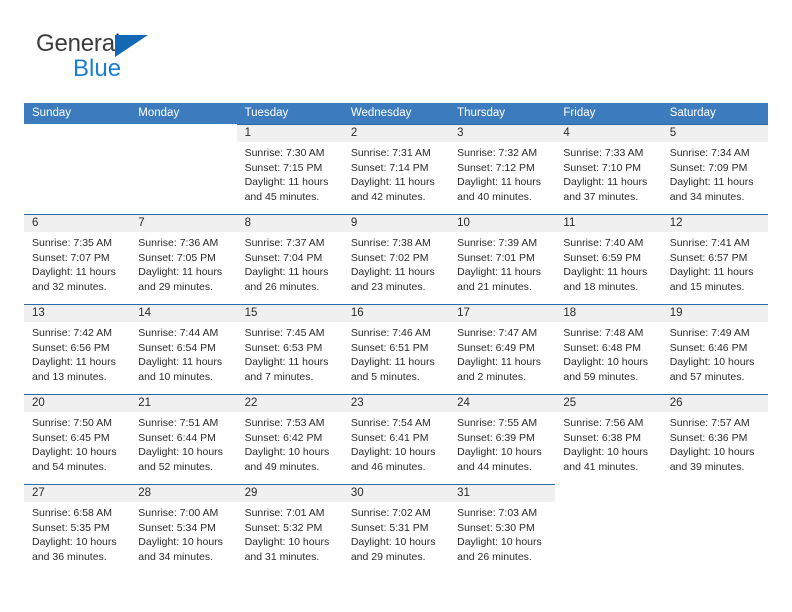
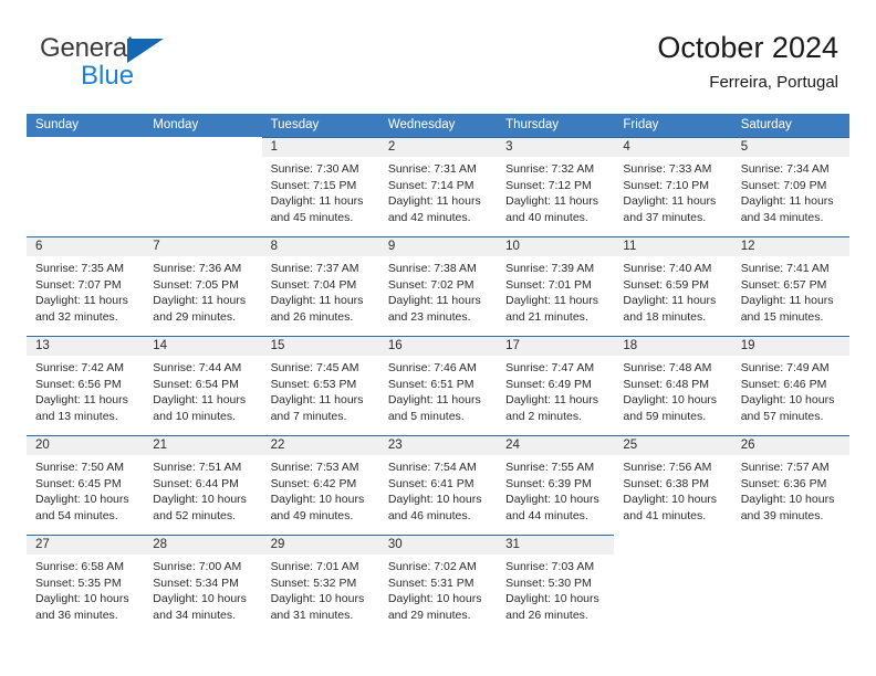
  General
  Blue
+ October 2024
+ Ferreira, Portugal
  Sunday
  Monday
  Tuesday
  Wednesday
  Thursday
  Friday
  Saturday
  1
  Sunrise: 7:30 AM
  Sunset: 7:15 PM
  Daylight: 11 hours
  and 45 minutes.
  2
  Sunrise: 7:31 AM
  Sunset: 7:14 PM
  Daylight: 11 hours
  and 42 minutes.
  3
  Sunrise: 7:32 AM
  Sunset: 7:12 PM
  Daylight: 11 hours
  and 40 minutes.
  4
  Sunrise: 7:33 AM
  Sunset: 7:10 PM
  Daylight: 11 hours
  and 37 minutes.
  5
  Sunrise: 7:34 AM
  Sunset: 7:09 PM
  Daylight: 11 hours
  and 34 minutes.
  6
  Sunrise: 7:35 AM
  Sunset: 7:07 PM
  Daylight: 11 hours
  and 32 minutes.
  7
  Sunrise: 7:36 AM
  Sunset: 7:05 PM
  Daylight: 11 hours
  and 29 minutes.
  8
  Sunrise: 7:37 AM
  Sunset: 7:04 PM
  Daylight: 11 hours
  and 26 minutes.
  9
  Sunrise: 7:38 AM
  Sunset: 7:02 PM
  Daylight: 11 hours
  and 23 minutes.
  10
  Sunrise: 7:39 AM
  Sunset: 7:01 PM
  Daylight: 11 hours
  and 21 minutes.
  11
  Sunrise: 7:40 AM
  Sunset: 6:59 PM
  Daylight: 11 hours
  and 18 minutes.
  12
  Sunrise: 7:41 AM
  Sunset: 6:57 PM
  Daylight: 11 hours
  and 15 minutes.
  13
  Sunrise: 7:42 AM
  Sunset: 6:56 PM
  Daylight: 11 hours
  and 13 minutes.
  14
  Sunrise: 7:44 AM
  Sunset: 6:54 PM
  Daylight: 11 hours
  and 10 minutes.
  15
  Sunrise: 7:45 AM
  Sunset: 6:53 PM
  Daylight: 11 hours
  and 7 minutes.
  16
  Sunrise: 7:46 AM
  Sunset: 6:51 PM
  Daylight: 11 hours
  and 5 minutes.
  17
  Sunrise: 7:47 AM
  Sunset: 6:49 PM
  Daylight: 11 hours
  and 2 minutes.
  18
  Sunrise: 7:48 AM
  Sunset: 6:48 PM
  Daylight: 10 hours
  and 59 minutes.
  19
  Sunrise: 7:49 AM
  Sunset: 6:46 PM
  Daylight: 10 hours
  and 57 minutes.
  20
  Sunrise: 7:50 AM
  Sunset: 6:45 PM
  Daylight: 10 hours
  and 54 minutes.
  21
  Sunrise: 7:51 AM
  Sunset: 6:44 PM
  Daylight: 10 hours
  and 52 minutes.
  22
  Sunrise: 7:53 AM
  Sunset: 6:42 PM
  Daylight: 10 hours
  and 49 minutes.
  23
  Sunrise: 7:54 AM
  Sunset: 6:41 PM
  Daylight: 10 hours
  and 46 minutes.
  24
  Sunrise: 7:55 AM
  Sunset: 6:39 PM
  Daylight: 10 hours
  and 44 minutes.
  25
  Sunrise: 7:56 AM
  Sunset: 6:38 PM
  Daylight: 10 hours
  and 41 minutes.
  26
  Sunrise: 7:57 AM
  Sunset: 6:36 PM
  Daylight: 10 hours
  and 39 minutes.
  27
  Sunrise: 6:58 AM
  Sunset: 5:35 PM
  Daylight: 10 hours
  and 36 minutes.
  28
  Sunrise: 7:00 AM
  Sunset: 5:34 PM
  Daylight: 10 hours
  and 34 minutes.
  29
  Sunrise: 7:01 AM
  Sunset: 5:32 PM
  Daylight: 10 hours
  and 31 minutes.
  30
  Sunrise: 7:02 AM
  Sunset: 5:31 PM
  Daylight: 10 hours
  and 29 minutes.
  31
  Sunrise: 7:03 AM
  Sunset: 5:30 PM
  Daylight: 10 hours
  and 26 minutes.
